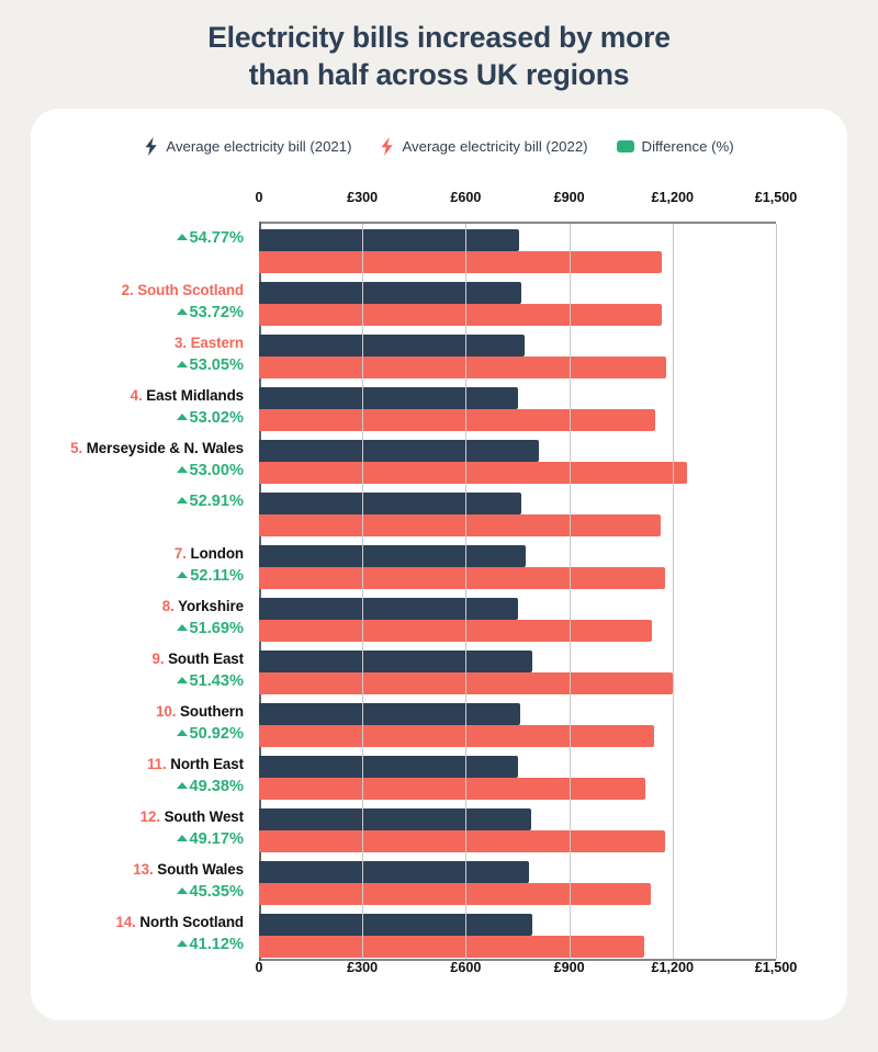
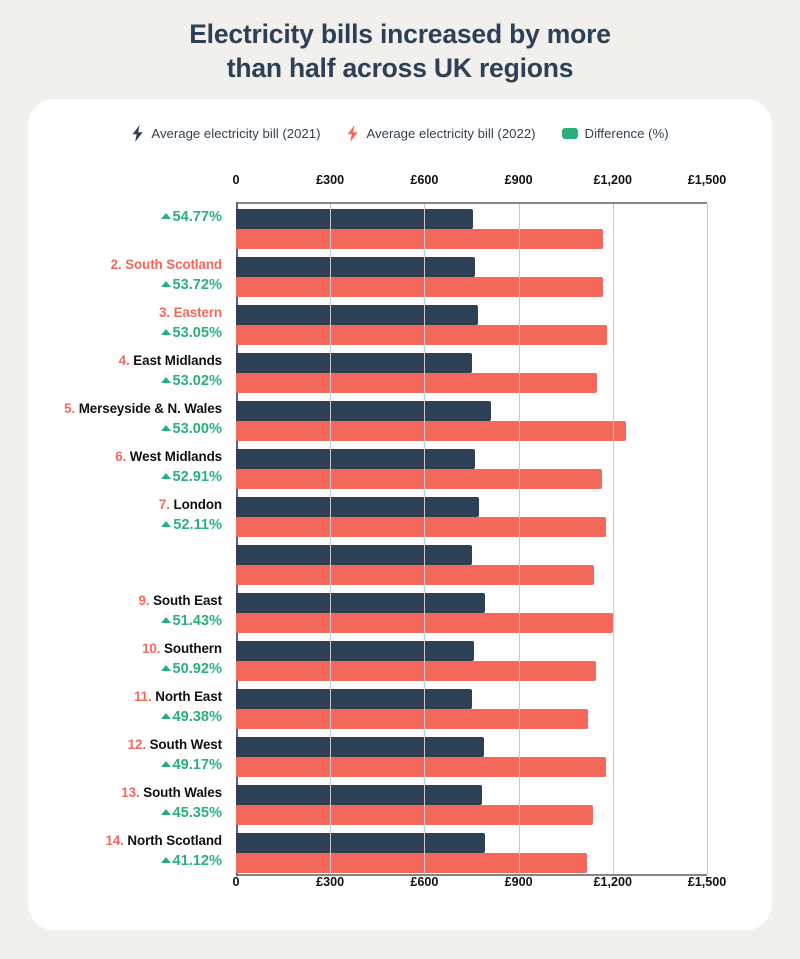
  Electricity bills increased by more
  than half across UK regions
  Average electricity bill (2021)
  Average electricity bill (2022)
  Difference (%)
  0
  £300
  £600
  £900
  £1,200
  £1,500
  54.77%
  2. South Scotland
  53.72%
  3. Eastern
  53.05%
  4. East Midlands
  53.02%
  5. Merseyside & N. Wales
  53.00%
+ 6. West Midlands
  52.91%
  7. London
  52.11%
- 8. Yorkshire
- 51.69%
  9. South East
  51.43%
  10. Southern
  50.92%
  11. North East
  49.38%
  12. South West
  49.17%
  13. South Wales
  45.35%
  14. North Scotland
  41.12%
  0
  £300
  £600
  £900
  £1,200
  £1,500
